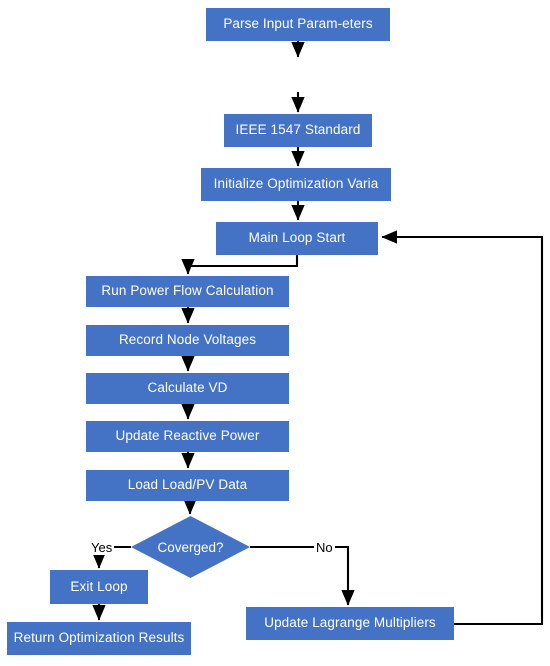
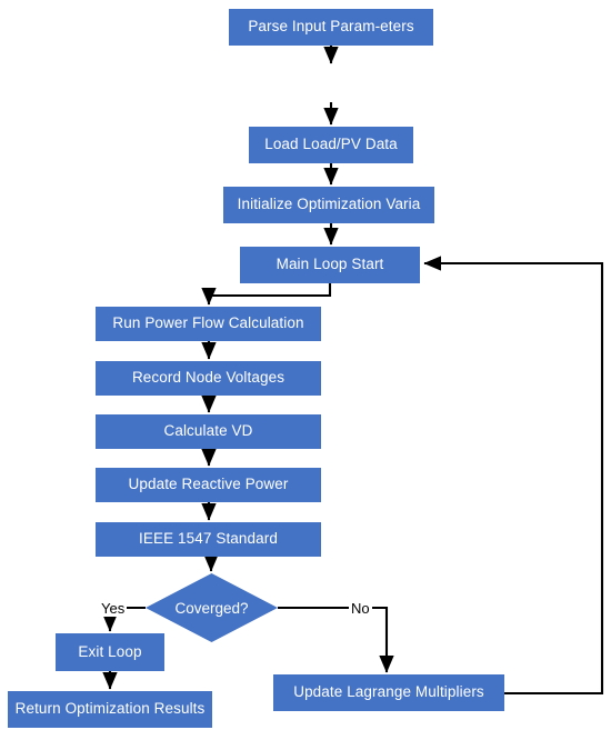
  Parse Input Param-eters
- IEEE 1547 Standard
+ Load Load/PV Data
  Initialize Optimization Varia
  Main Loop Start
  Run Power Flow Calculation
  Record Node Voltages
  Calculate VD
  Update Reactive Power
- Load Load/PV Data
+ IEEE 1547 Standard
  Coverged?
  Exit Loop
  Return Optimization Results
  Update Lagrange Multipliers
  Yes
  No
